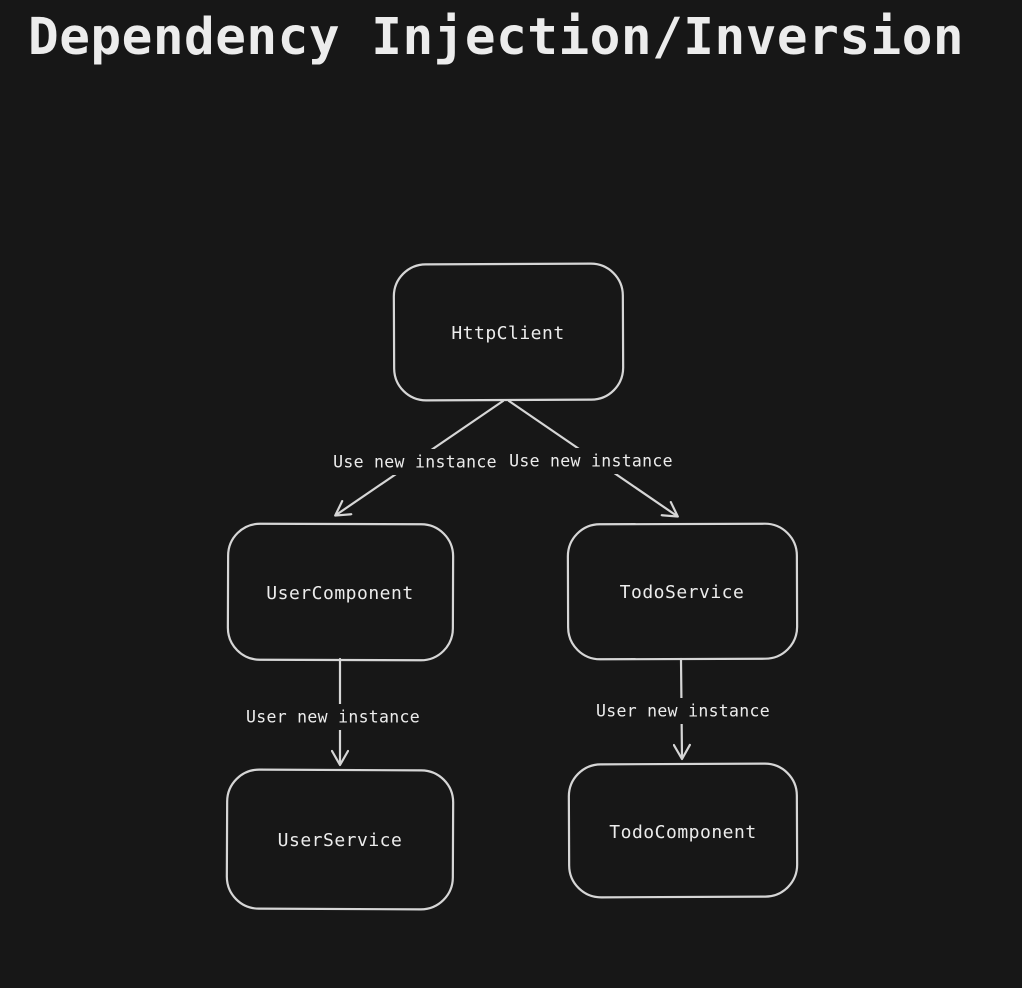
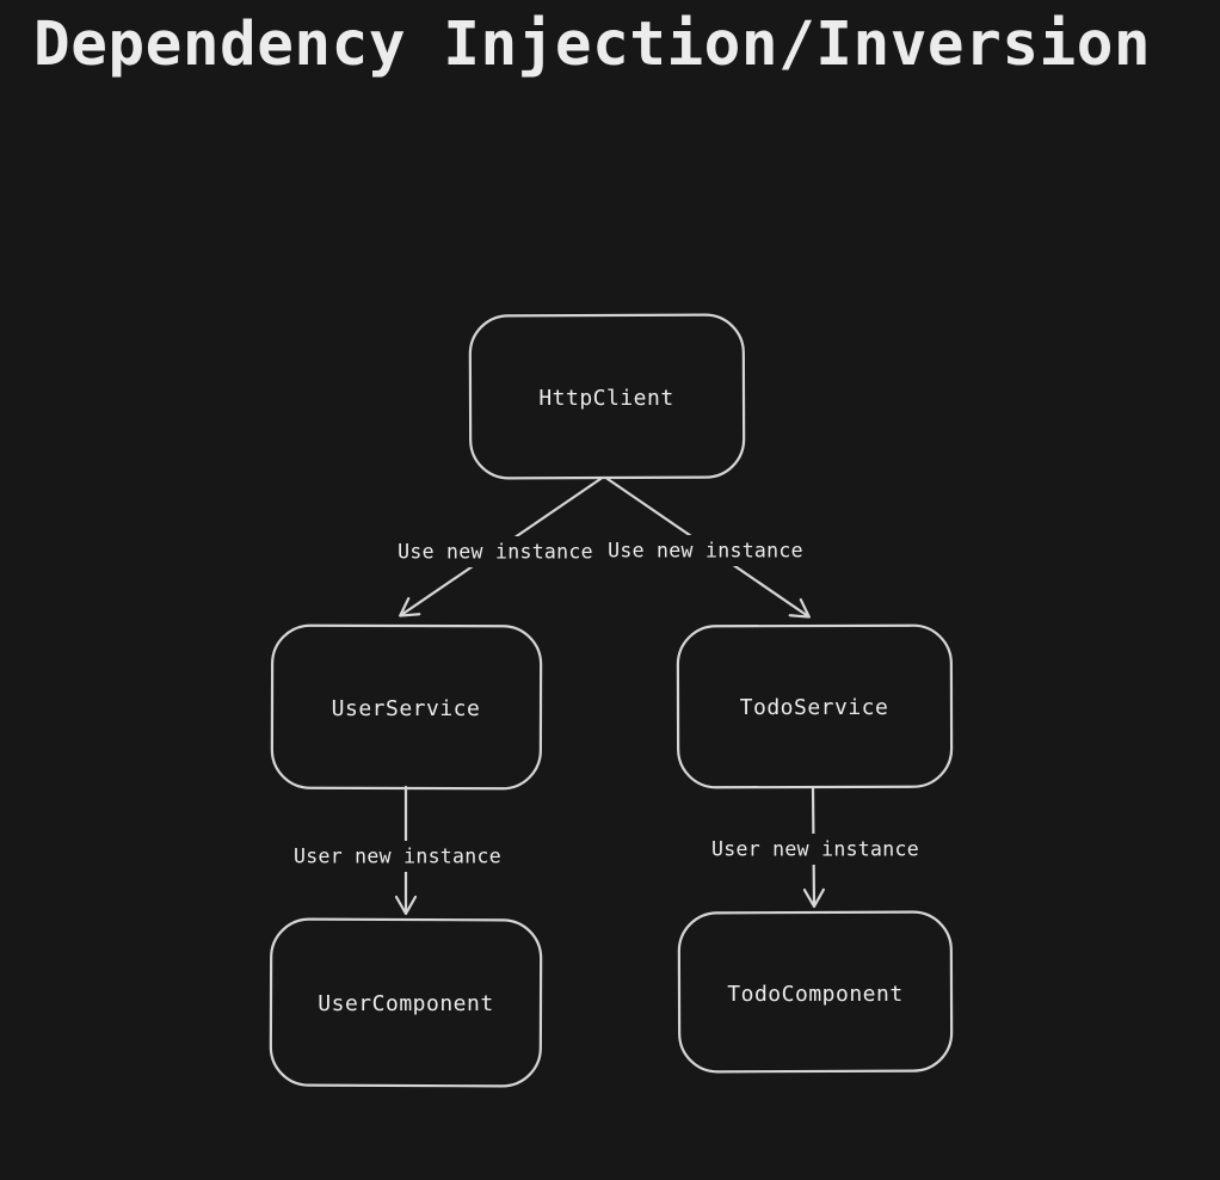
  Dependency Injection/Inversion
  Use new instance
  Use new instance
  User new instance
  User new instance
  HttpClient
- UserComponent
+ UserService
  TodoService
- UserService
+ UserComponent
  TodoComponent
